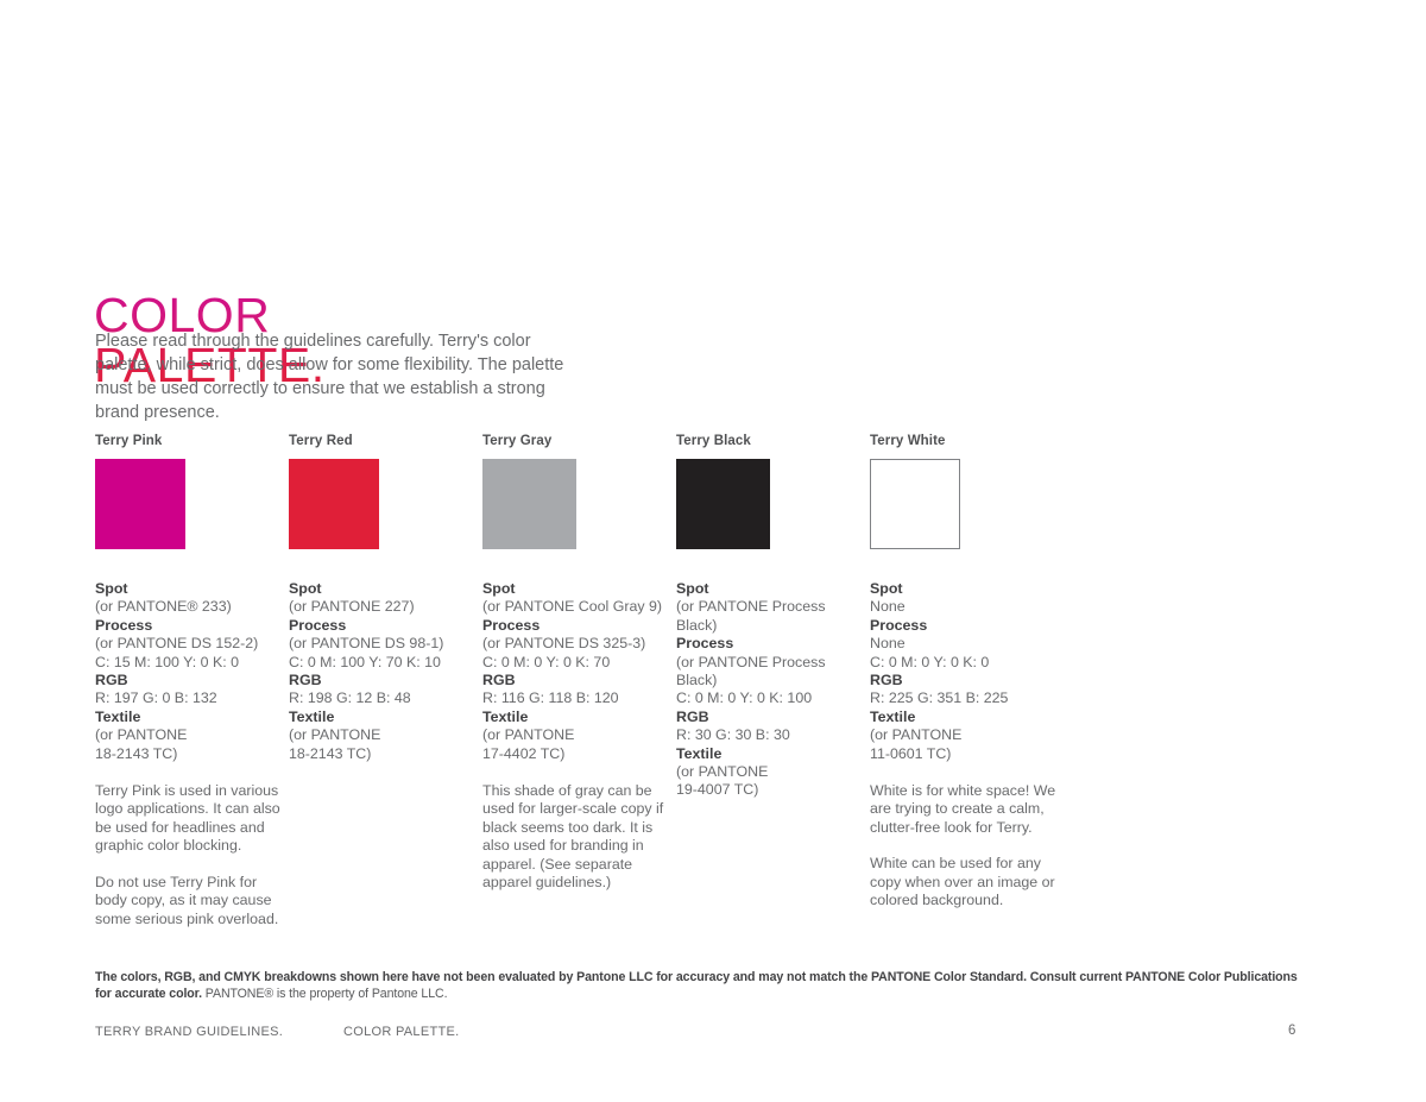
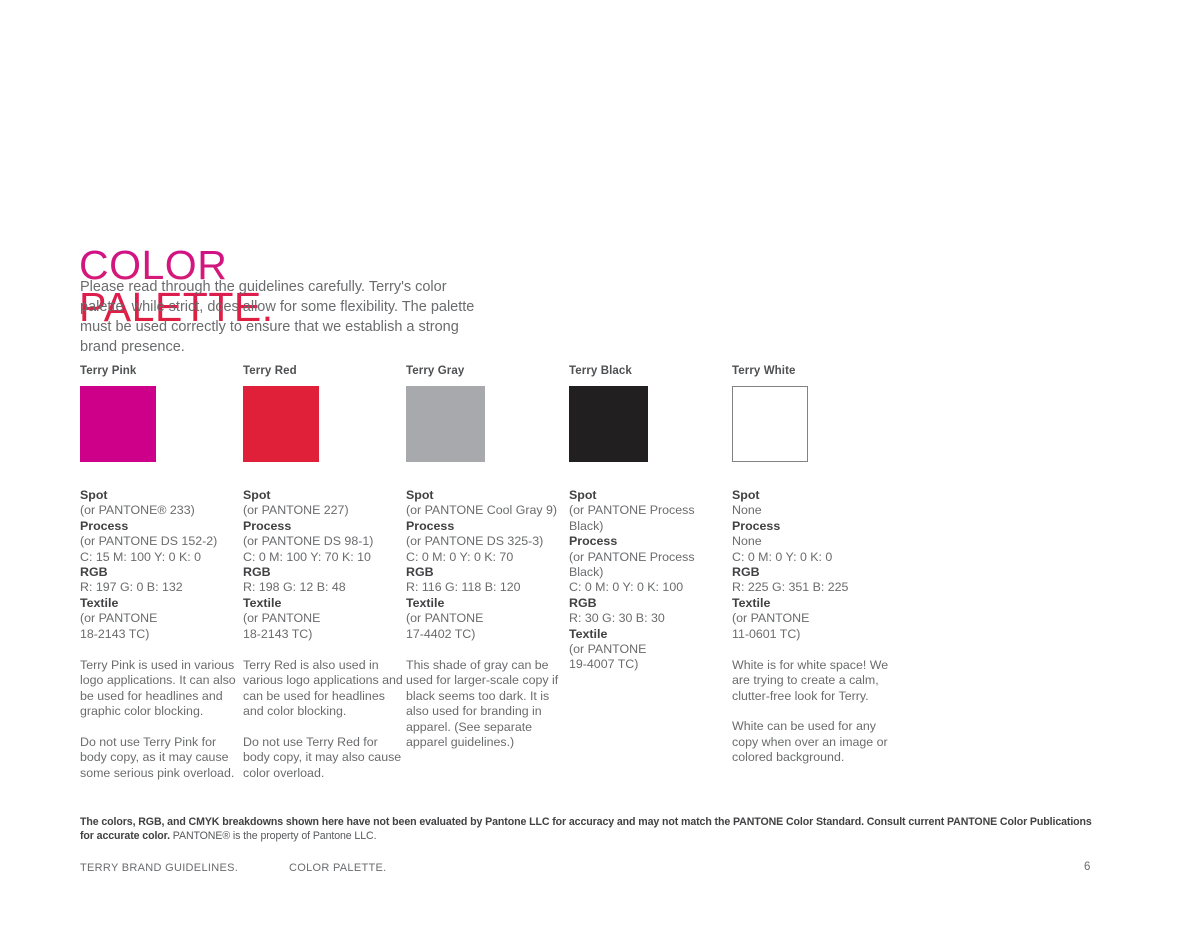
  COLOR
  PALETTE.
  Please read through the guidelines carefully. Terry's color palette, while strict, does allow for some flexibility. The palette must be used correctly to ensure that we establish a strong brand presence.
  Terry Pink
  Spot
  (or PANTONE® 233)
  Process
  (or PANTONE DS 152-2)
  C: 15 M: 100 Y: 0 K: 0
  RGB
  R: 197 G: 0 B: 132
  Textile
  (or PANTONE
  18-2143 TC)
  Terry Pink is used in various logo applications. It can also be used for headlines and graphic color blocking.
  Do not use Terry Pink for body copy, as it may cause some serious pink overload.
  Terry Red
  Spot
  (or PANTONE 227)
  Process
  (or PANTONE DS 98-1)
  C: 0 M: 100 Y: 70 K: 10
  RGB
  R: 198 G: 12 B: 48
  Textile
  (or PANTONE
  18-2143 TC)
+ Terry Red is also used in various logo applications and can be used for headlines and color blocking.
+ Do not use Terry Red for body copy, it may also cause color overload.
  Terry Gray
  Spot
  (or PANTONE Cool Gray 9)
  Process
  (or PANTONE DS 325-3)
  C: 0 M: 0 Y: 0 K: 70
  RGB
  R: 116 G: 118 B: 120
  Textile
  (or PANTONE
  17-4402 TC)
  This shade of gray can be used for larger-scale copy if black seems too dark. It is also used for branding in apparel. (See separate apparel guidelines.)
  Terry Black
  Spot
  (or PANTONE Process Black)
  Process
  (or PANTONE Process Black)
  C: 0 M: 0 Y: 0 K: 100
  RGB
  R: 30 G: 30 B: 30
  Textile
  (or PANTONE
  19-4007 TC)
  Terry White
  Spot
  None
  Process
  None
  C: 0 M: 0 Y: 0 K: 0
  RGB
  R: 225 G: 351 B: 225
  Textile
  (or PANTONE
  11-0601 TC)
  White is for white space! We are trying to create a calm, clutter-free look for Terry.
  White can be used for any copy when over an image or colored background.
  The colors, RGB, and CMYK breakdowns shown here have not been evaluated by Pantone LLC for accuracy and may not match the PANTONE Color Standard. Consult current PANTONE Color Publications for accurate color. PANTONE® is the property of Pantone LLC.
  TERRY BRAND GUIDELINES.
  COLOR PALETTE.
  6
